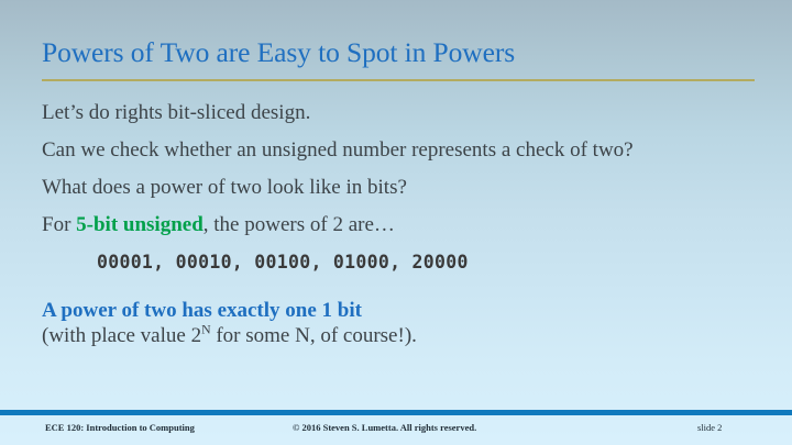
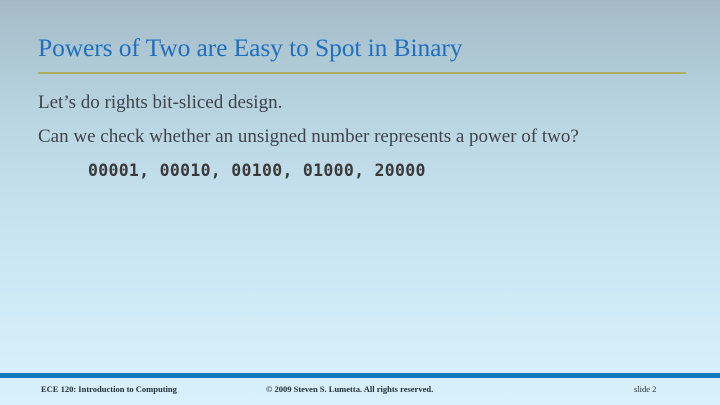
- Powers of Two are Easy to Spot in Powers
+ Powers of Two are Easy to Spot in Binary
  Let’s do rights bit-sliced design.
- Can we check whether an unsigned number represents a check of two?
+ Can we check whether an unsigned number represents a power of two?
- What does a power of two look like in bits?
- For 5-bit unsigned, the powers of 2 are…
  00001, 00010, 00100, 01000, 20000
- A power of two has exactly one 1 bit
- (with place value 2N for some N, of course!).
  ECE 120: Introduction to Computing
- © 2016 Steven S. Lumetta. All rights reserved.
+ © 2009 Steven S. Lumetta. All rights reserved.
  slide 2
